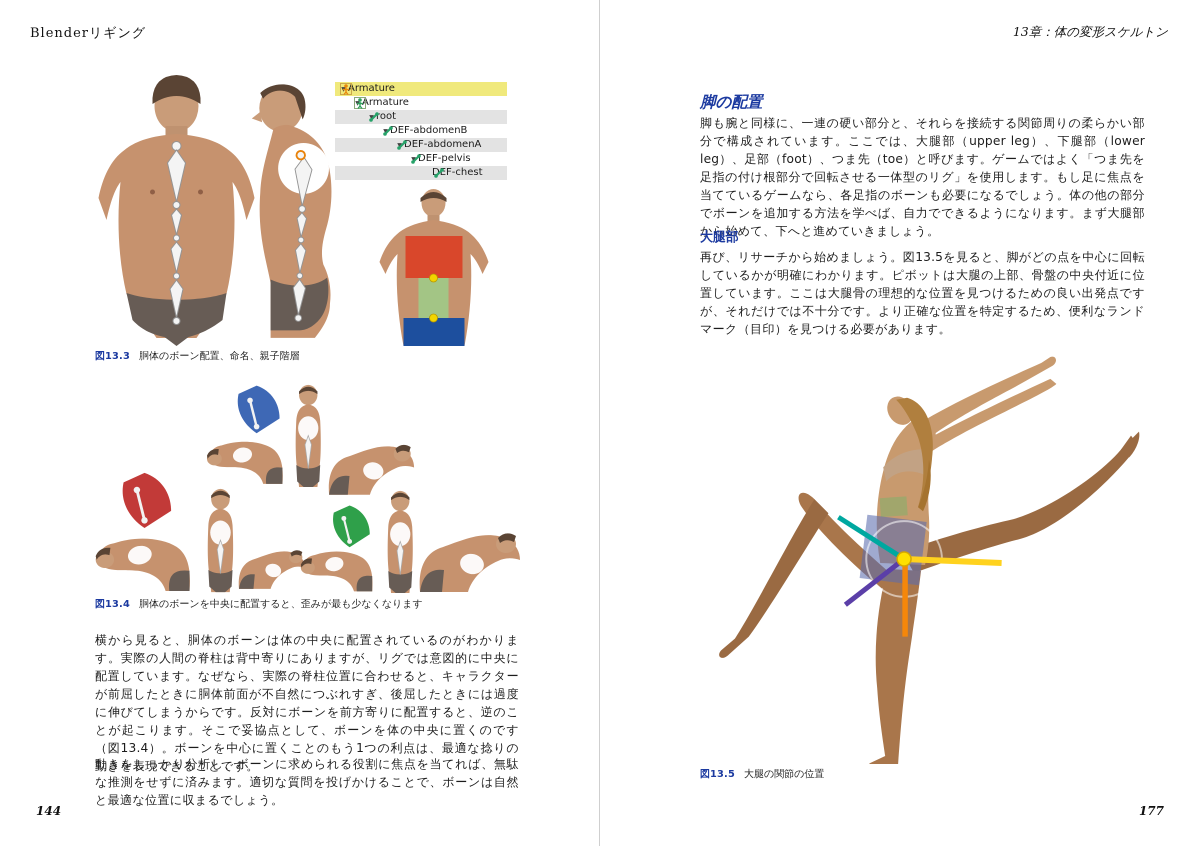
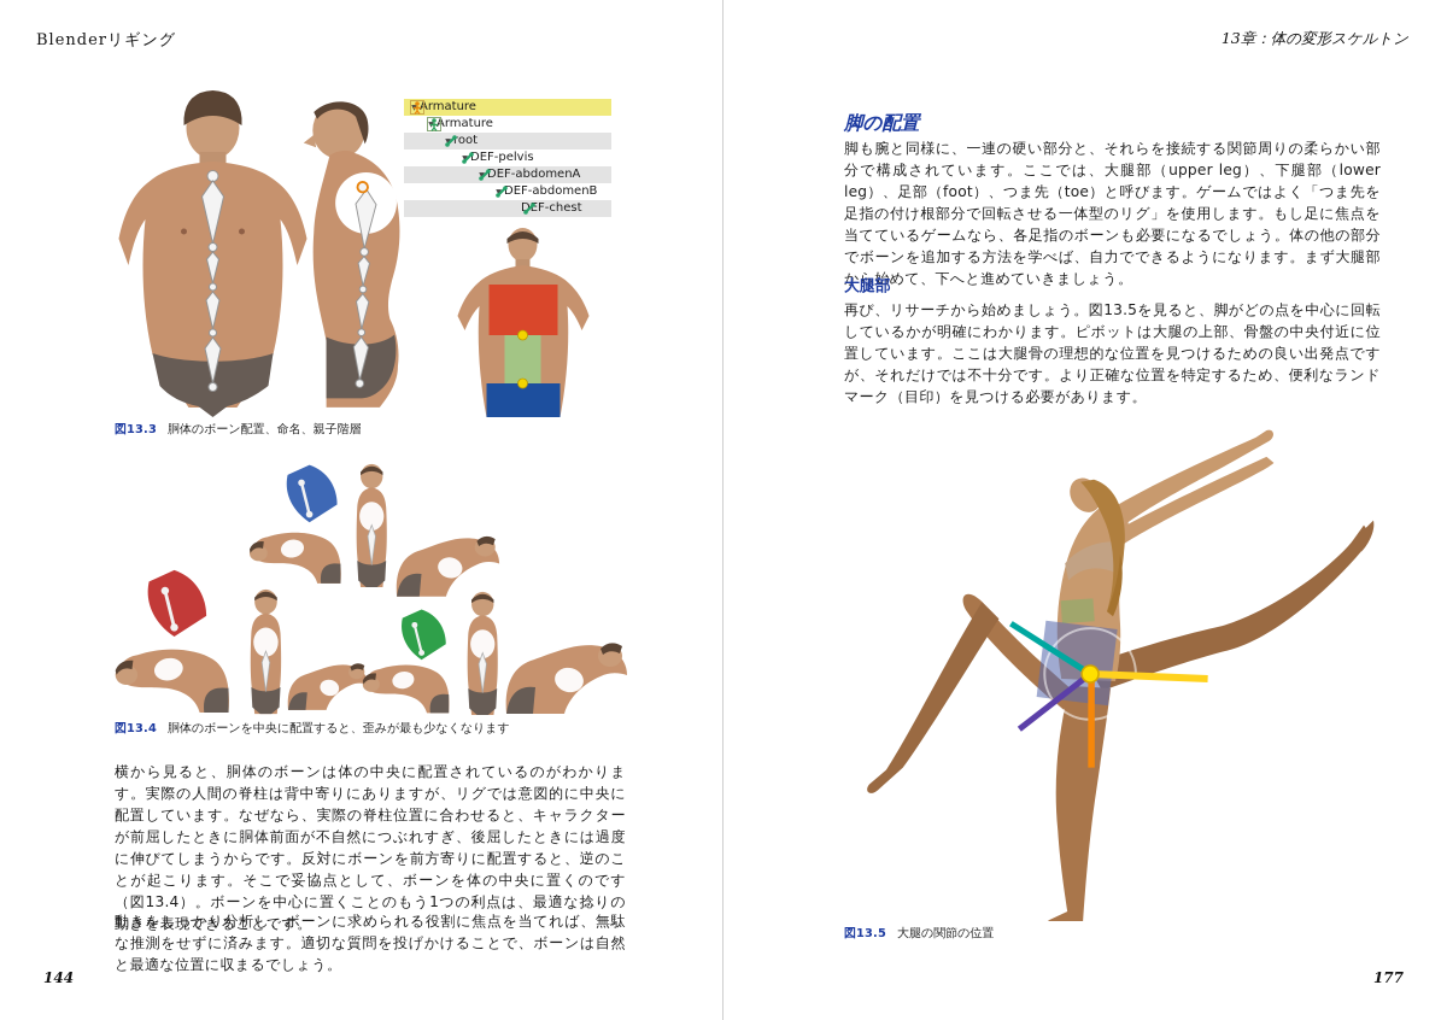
  Blenderリギング
  rmature
  rmature
  root
- DEF-abdomenB
+ DEF-pelvis
  DEF-abdomenA
- DEF-pelvis
+ DEF-abdomenB
  DEF-chest
  図13.3 胴体のボーン配置、命名、親子階層
  図13.4 胴体のボーンを中央に配置すると、歪みが最も少なくなります
  横から見ると、胴体のボーンは体の中央に配置されているのがわかります。実際の人間の脊柱は背中寄りにありますが、リグでは意図的に中央に配置しています。なぜなら、実際の脊柱位置に合わせると、キャラクターが前屈したときに胴体前面が不自然につぶれすぎ、後屈したときには過度に伸びてしまうからです。反対にボーンを前方寄りに配置すると、逆のことが起こります。そこで妥協点として、ボーンを体の中央に置くのです（図13.4）。ボーンを中心に置くことのもう1つの利点は、最適な捻りの動きを表現できることです。
  動きをしっかり分析し、ボーンに求められる役割に焦点を当てれば、無駄な推測をせずに済みます。適切な質問を投げかけることで、ボーンは自然と最適な位置に収まるでしょう。
  144
  13章：体の変形スケルトン
  脚の配置
  脚も腕と同様に、一連の硬い部分と、それらを接続する関節周りの柔らかい部分で構成されています。ここでは、大腿部（upper leg）、下腿部（lower leg）、足部（foot）、つま先（toe）と呼びます。ゲームではよく「つま先を足指の付け根部分で回転させる一体型のリグ」を使用します。もし足に焦点を当てているゲームなら、各足指のボーンも必要になるでしょう。体の他の部分でボーンを追加する方法を学べば、自力でできるようになります。まず大腿部から始めて、下へと進めていきましょう。
  大腿部
  再び、リサーチから始めましょう。図13.5を見ると、脚がどの点を中心に回転しているかが明確にわかります。ピボットは大腿の上部、骨盤の中央付近に位置しています。ここは大腿骨の理想的な位置を見つけるための良い出発点ですが、それだけでは不十分です。より正確な位置を特定するため、便利なランドマーク（目印）を見つける必要があります。
  図13.5 大腿の関節の位置
  177
